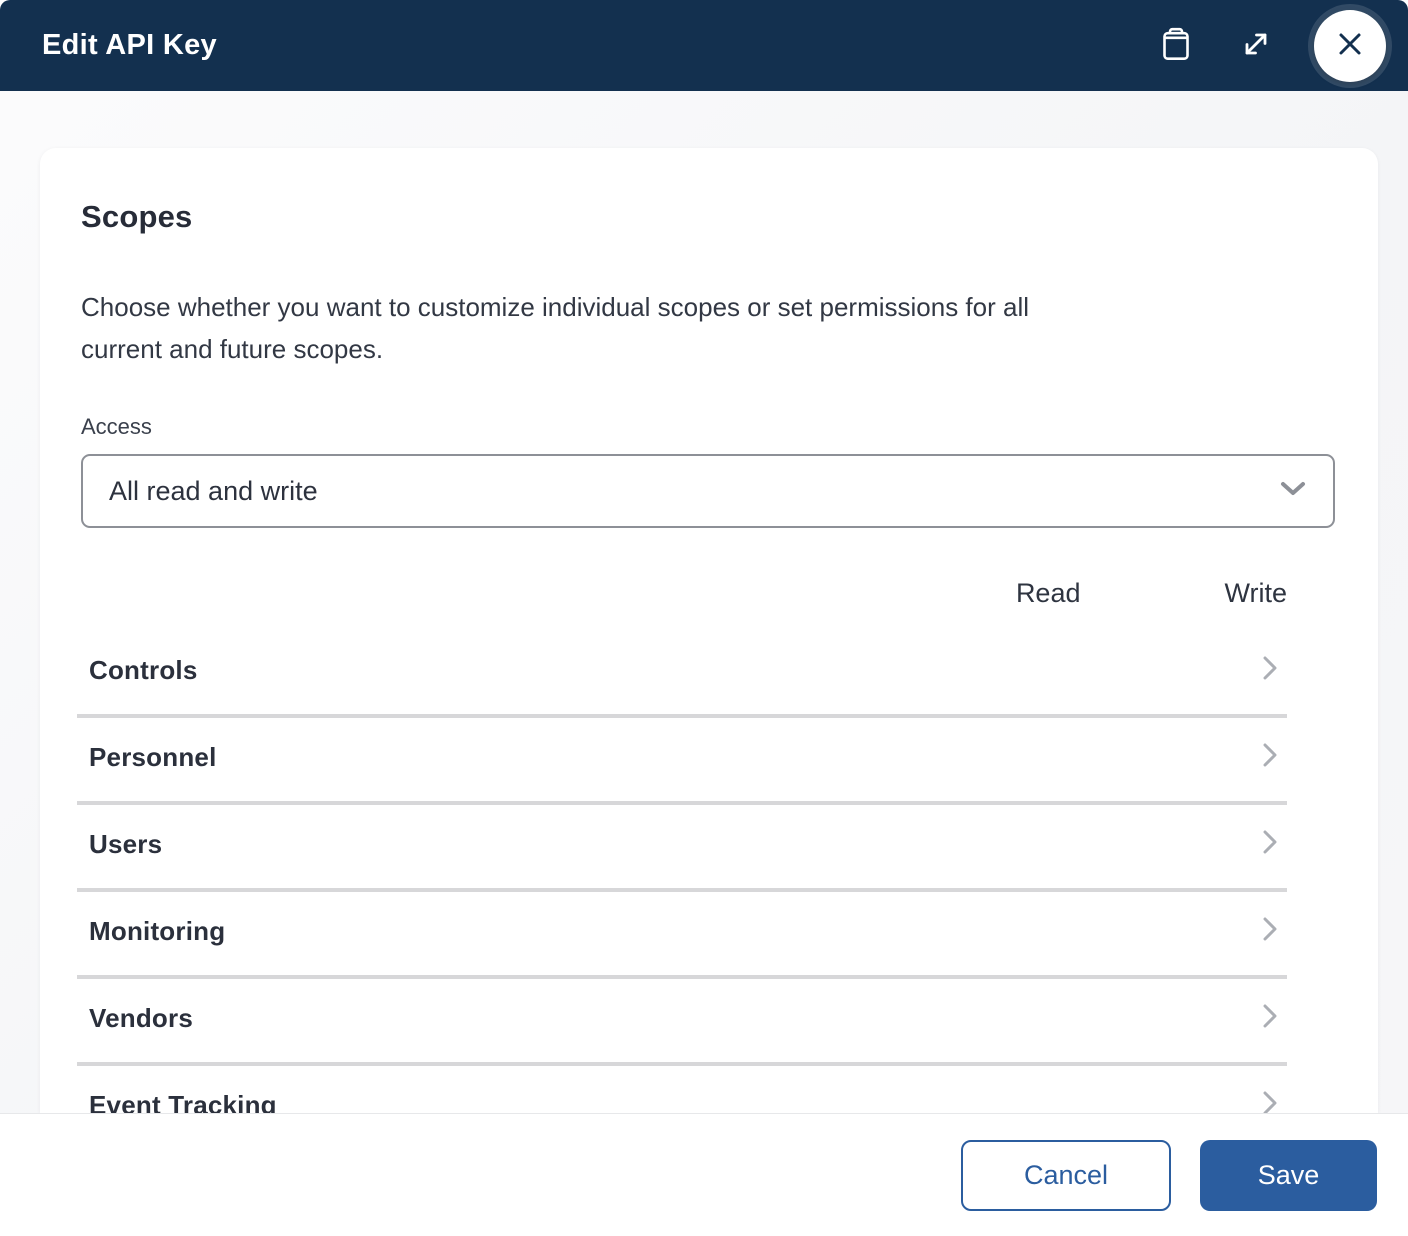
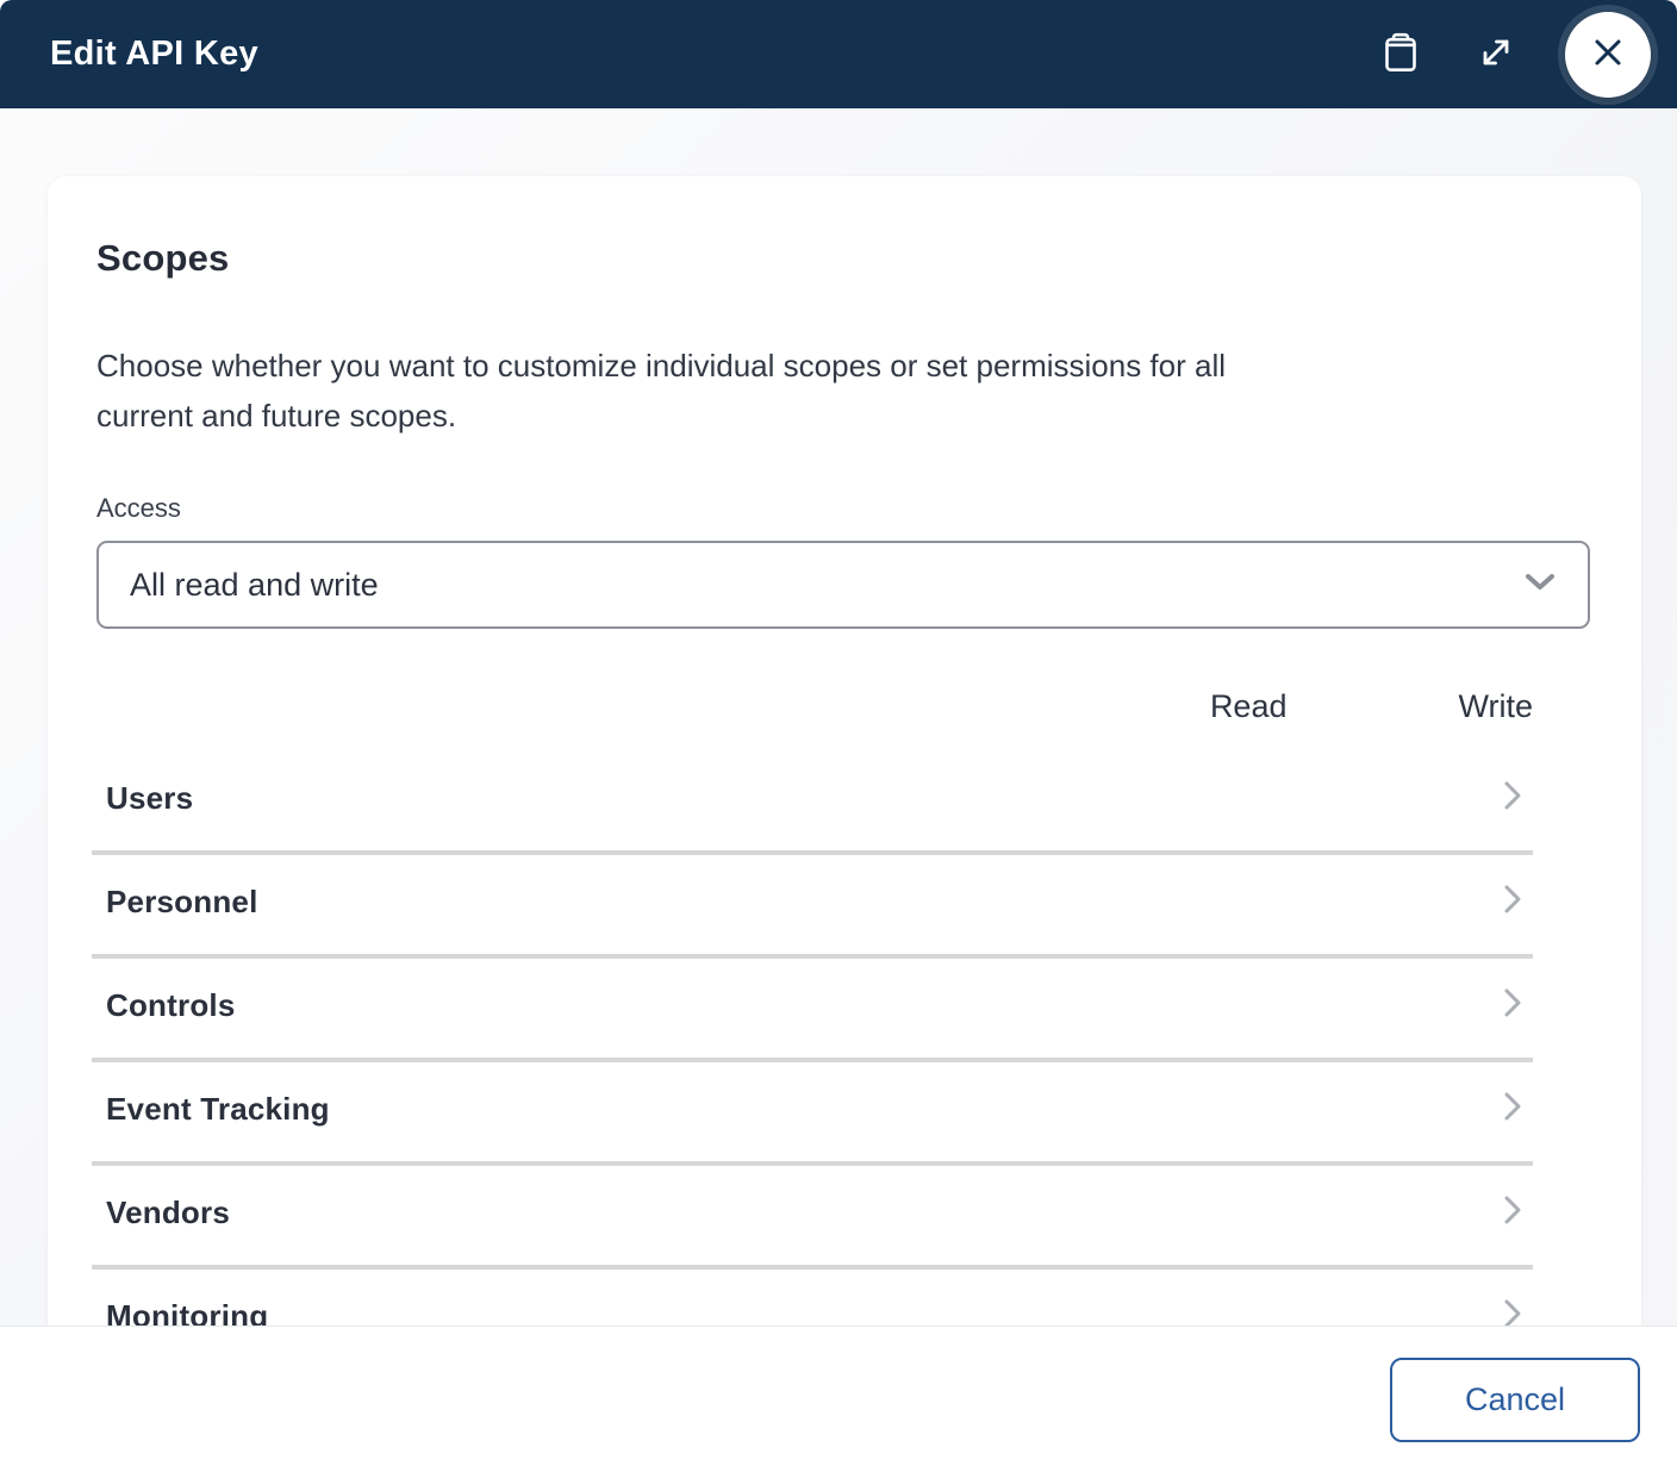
  Edit API Key
  Scopes
  Choose whether you want to customize individual scopes or set permissions for all
  current and future scopes.
  Access
  All read and write
  Read
  Write
- Controls
+ Users
  Personnel
- Users
+ Controls
- Monitoring
+ Event Tracking
  Vendors
- Event Tracking
+ Monitoring
  Cancel
- Save
